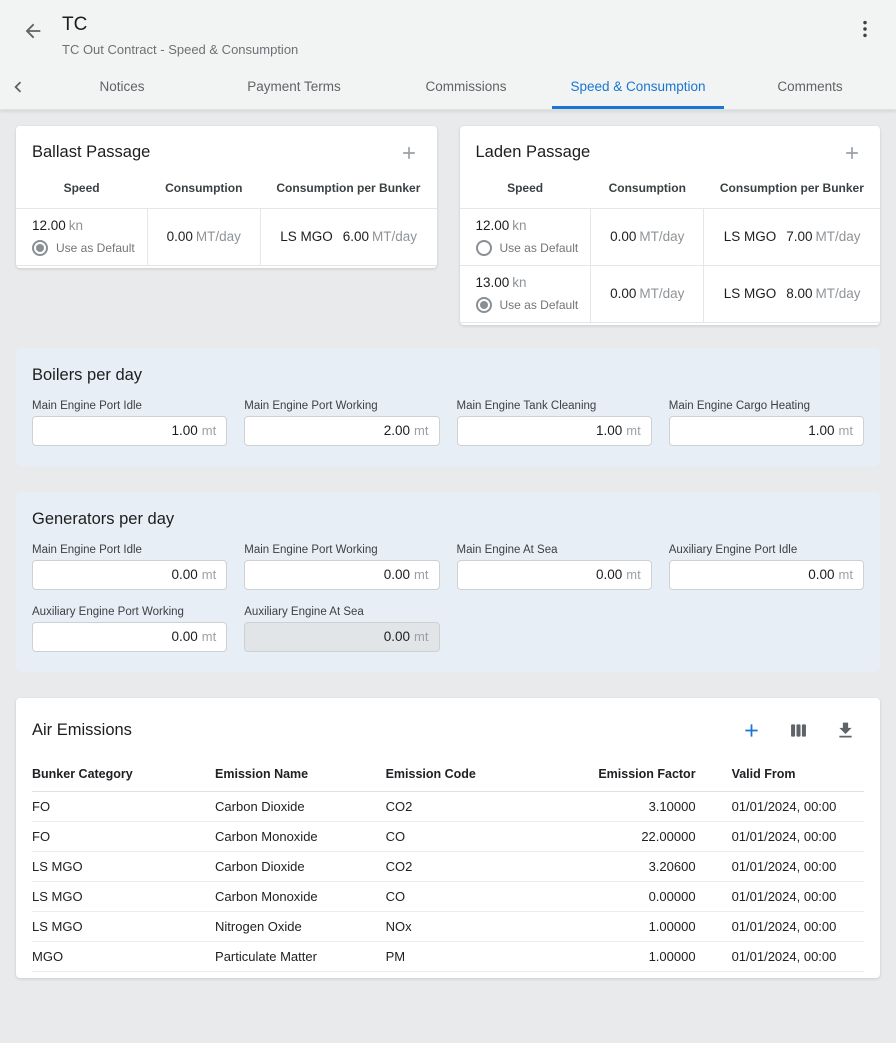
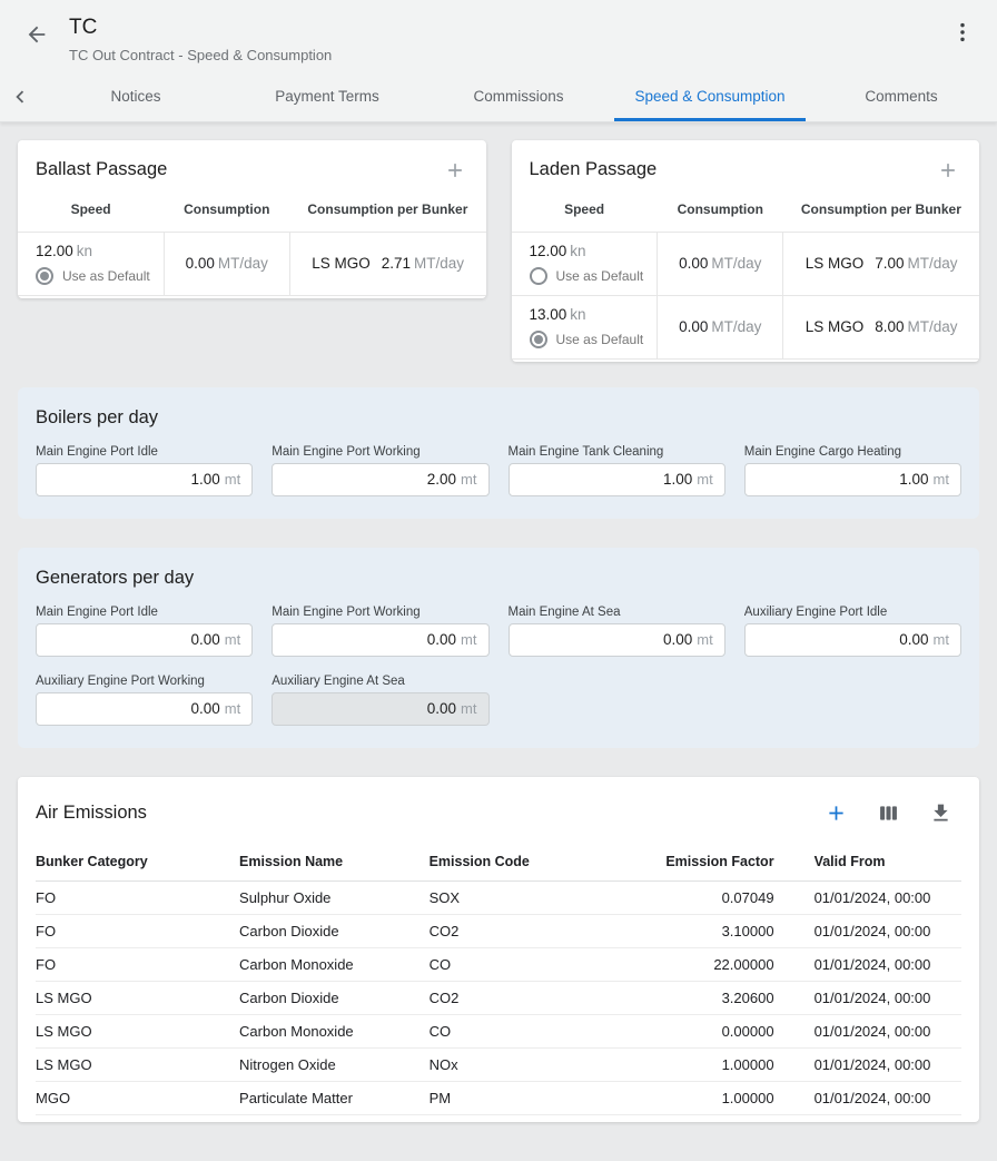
  TC
  TC Out Contract - Speed & Consumption
  Notices
  Payment Terms
  Commissions
  Speed & Consumption
  Comments
  Ballast Passage
  Speed	Consumption	Consumption per Bunker
- 12.00 kn Use as Default	0.00 MT/day	LS MGO 6.00 MT/day
+ 12.00 kn Use as Default	0.00 MT/day	LS MGO 2.71 MT/day
  Laden Passage
  Speed	Consumption	Consumption per Bunker
  12.00 kn Use as Default	0.00 MT/day	LS MGO 7.00 MT/day
  13.00 kn Use as Default	0.00 MT/day	LS MGO 8.00 MT/day
  Boilers per day
  Main Engine Port Idle
  1.00
  mt
  Main Engine Port Working
  2.00
  mt
  Main Engine Tank Cleaning
  1.00
  mt
  Main Engine Cargo Heating
  1.00
  mt
  Generators per day
  Main Engine Port Idle
  0.00
  mt
  Main Engine Port Working
  0.00
  mt
  Main Engine At Sea
  0.00
  mt
  Auxiliary Engine Port Idle
  0.00
  mt
  Auxiliary Engine Port Working
  0.00
  mt
  Auxiliary Engine At Sea
  0.00
  mt
  Air Emissions
  Bunker Category	Emission Name	Emission Code	Emission Factor	Valid From
+ FO	Sulphur Oxide	SOX	0.07049	01/01/2024, 00:00
  FO	Carbon Dioxide	CO2	3.10000	01/01/2024, 00:00
  FO	Carbon Monoxide	CO	22.00000	01/01/2024, 00:00
  LS MGO	Carbon Dioxide	CO2	3.20600	01/01/2024, 00:00
  LS MGO	Carbon Monoxide	CO	0.00000	01/01/2024, 00:00
  LS MGO	Nitrogen Oxide	NOx	1.00000	01/01/2024, 00:00
  MGO	Particulate Matter	PM	1.00000	01/01/2024, 00:00
